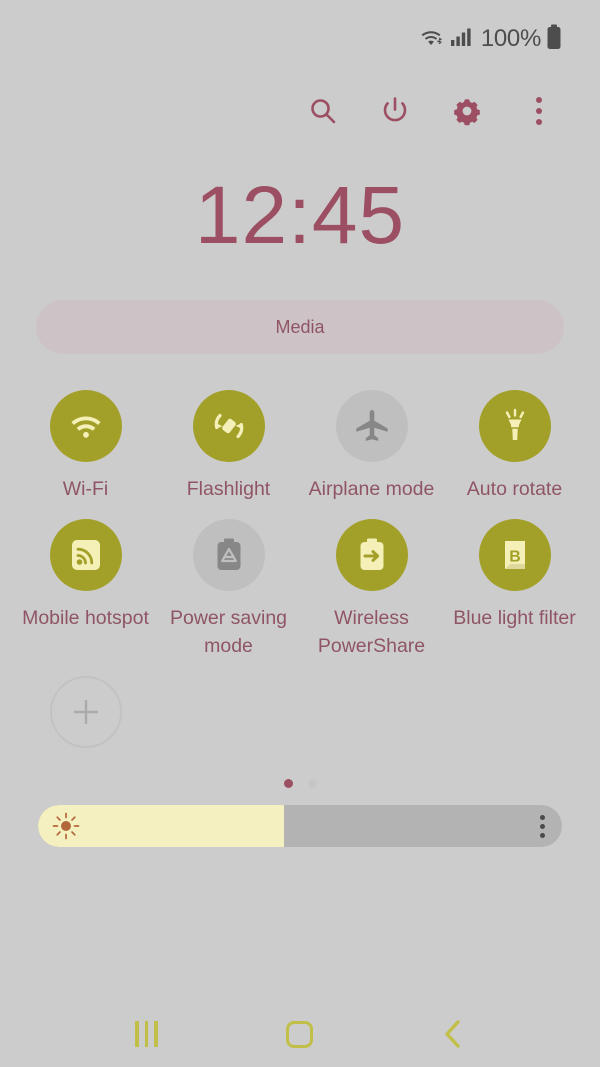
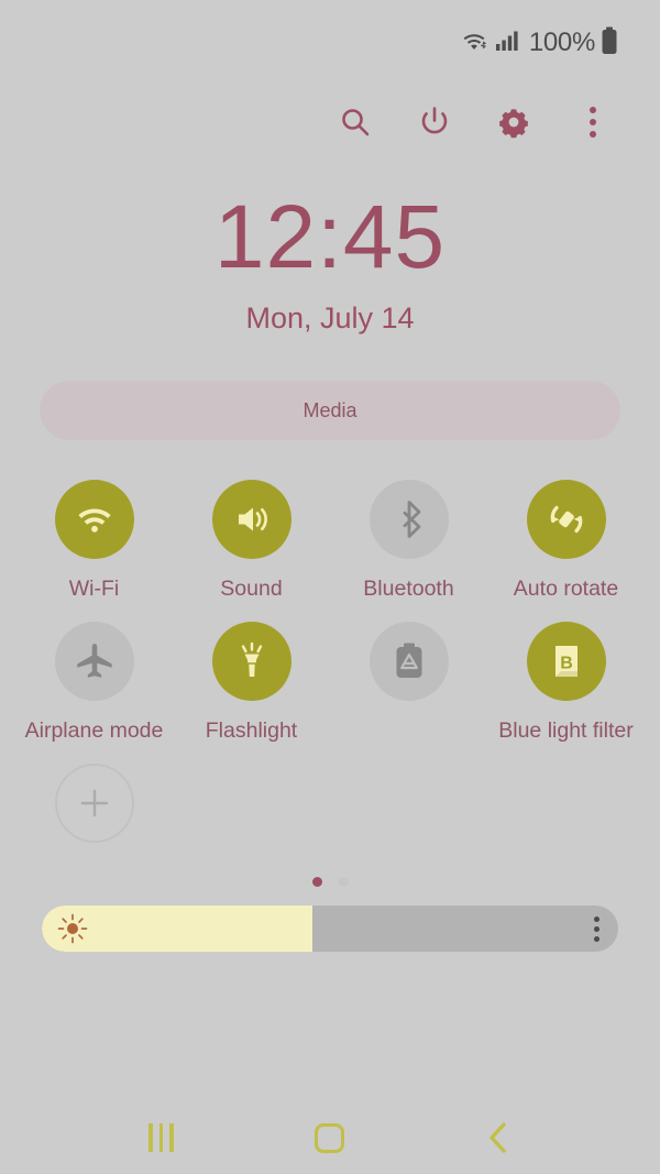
  100%
  12:45
+ Mon, July 14
  Media
  Wi-Fi
+ Sound
+ Bluetooth
- Flashlight
+ Auto rotate
  Airplane mode
- Auto rotate
+ Flashlight
- Mobile hotspot
- Power saving mode
- Wireless PowerShare
  B
  Blue light filter
